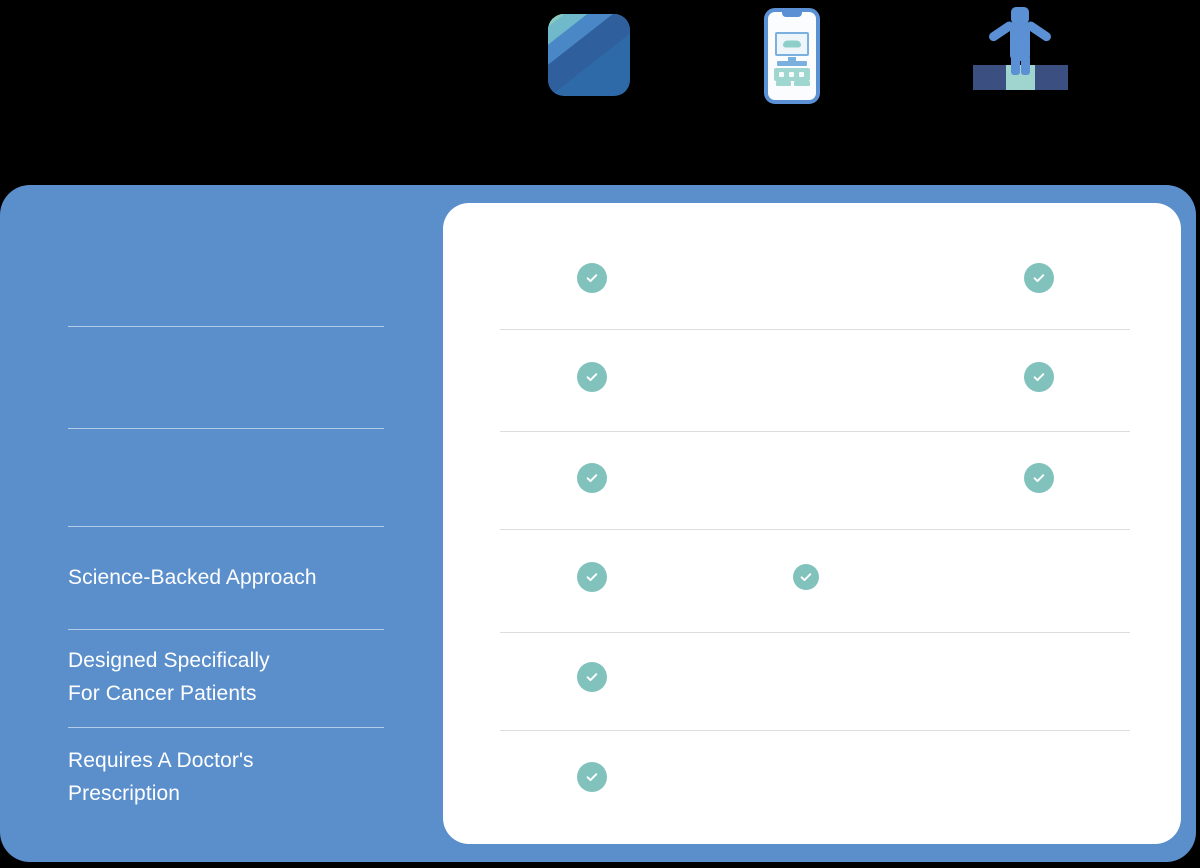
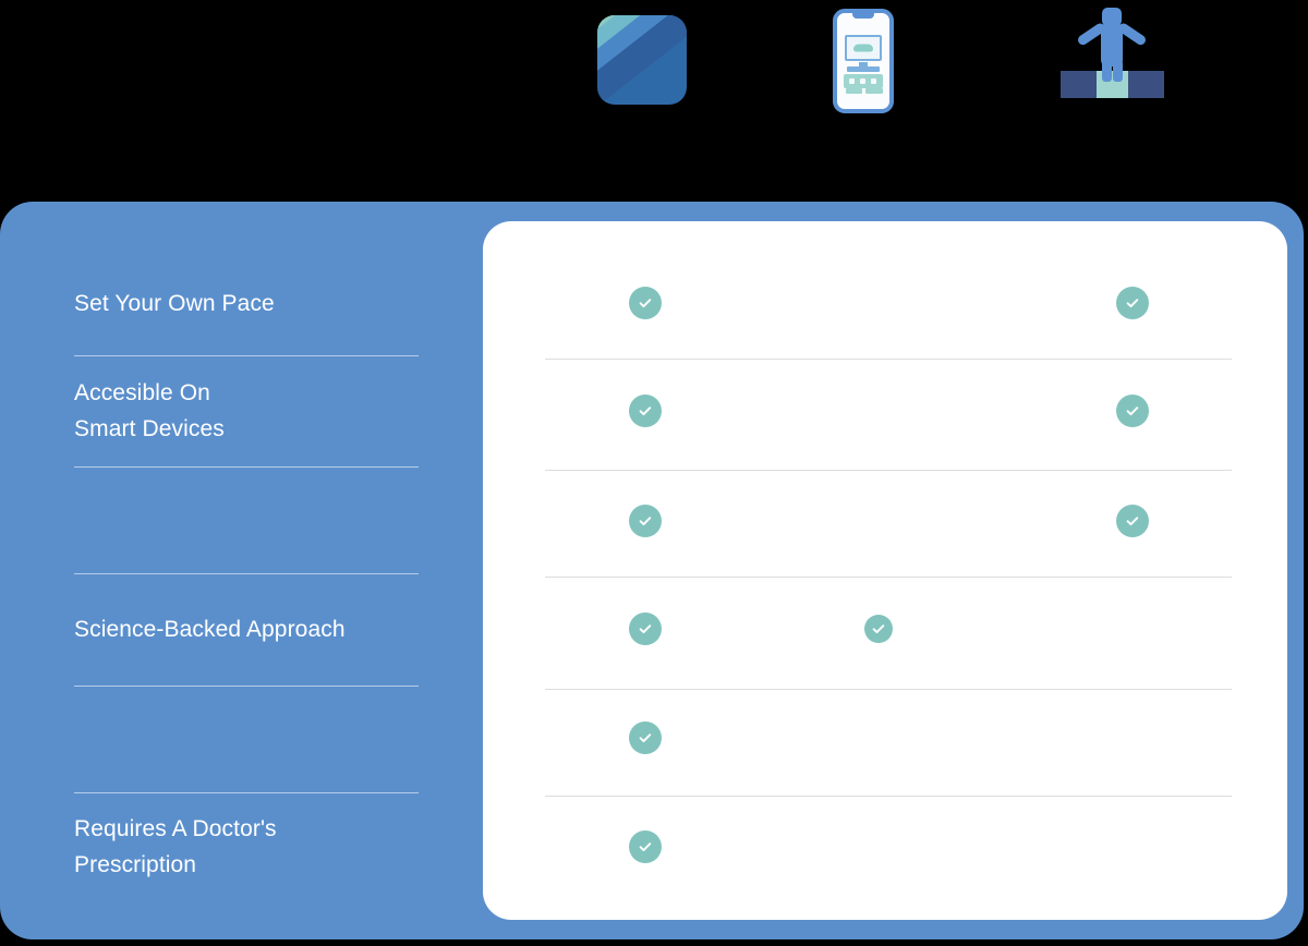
+ Set Your Own Pace
+ Accesible On
+ Smart Devices
  Science-Backed Approach
- Designed Specifically
- For Cancer Patients
  Requires A Doctor's
  Prescription
